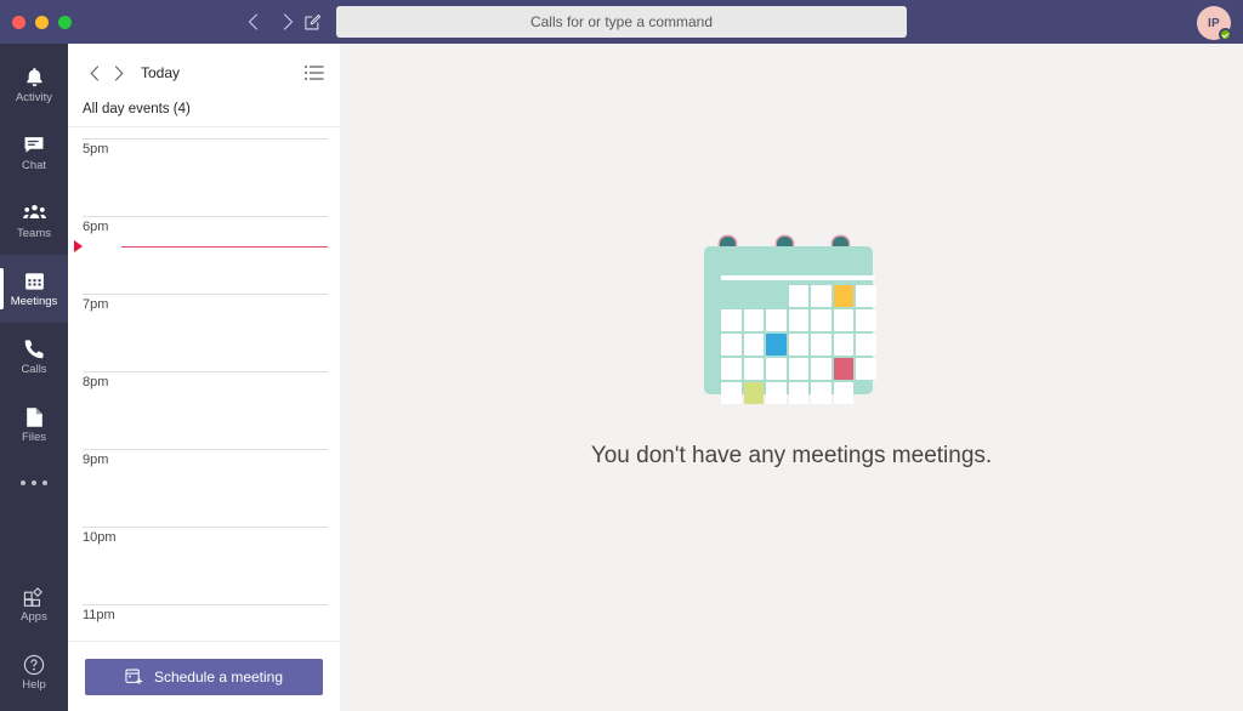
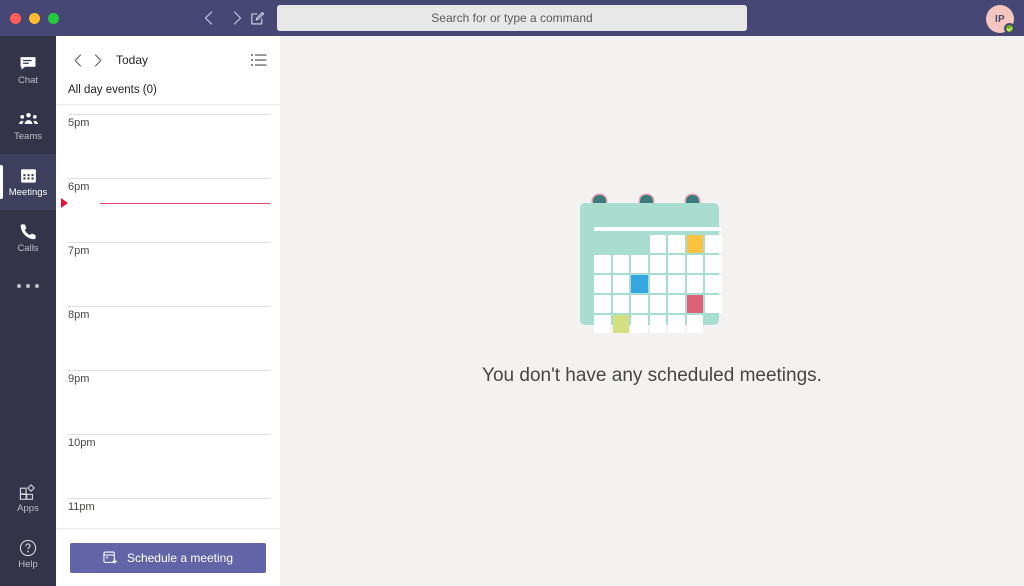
- Calls for or type a command
+ Search for or type a command
  IP
- Activity
  Chat
  Teams
  Meetings
  Calls
- Files
  Apps
  Help
  Today
- All day events (4)
+ All day events (0)
  11pm
  10pm
  9pm
  8pm
  7pm
  6pm
  5pm
  Schedule a meeting
- You don't have any meetings meetings.
+ You don't have any scheduled meetings.
